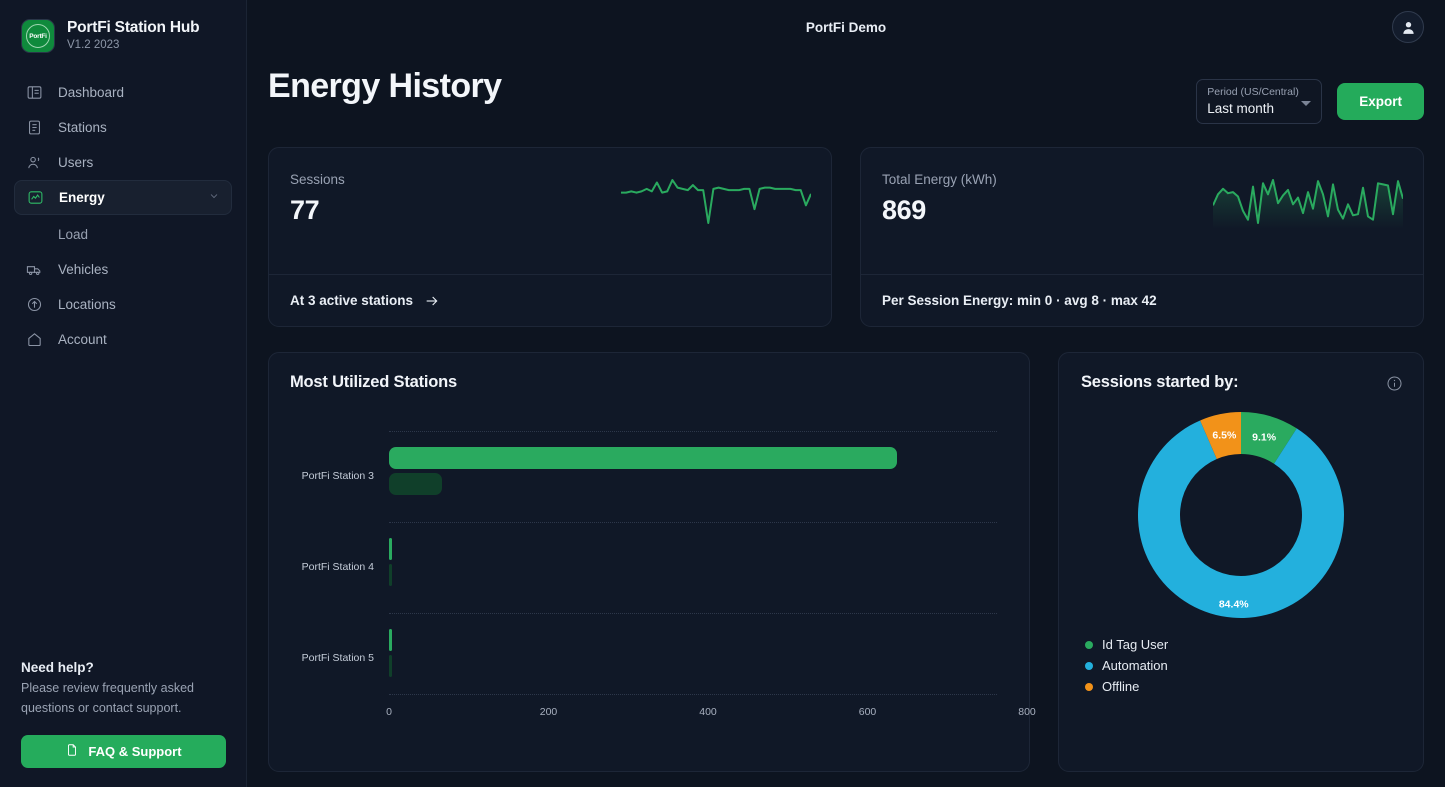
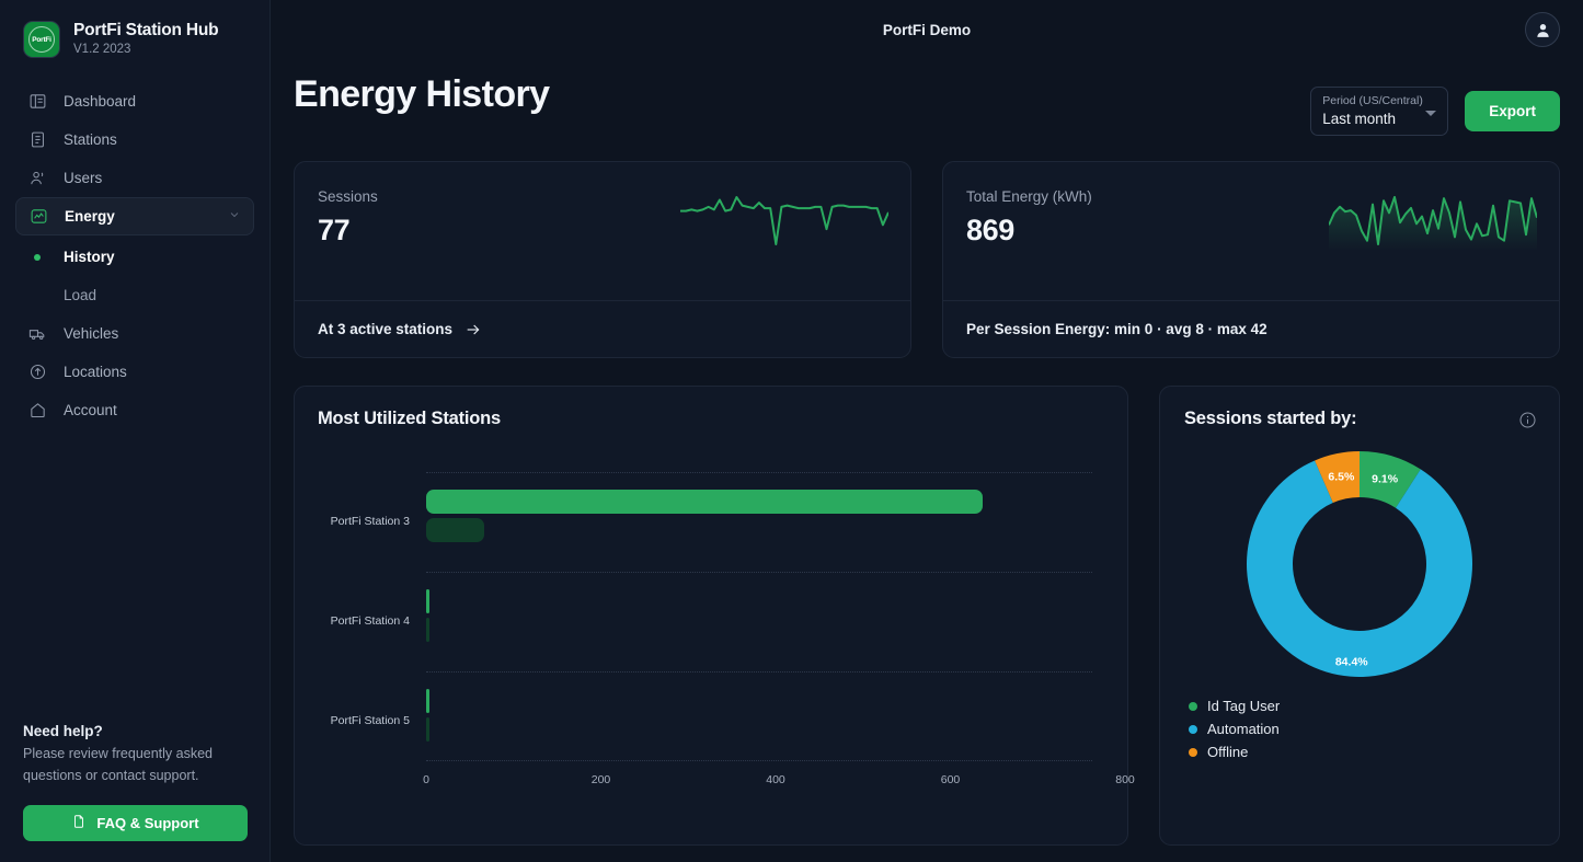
  PortFi Station Hub
  V1.2 2023
  Dashboard
  Stations
  Users
  Energy
+ History
  Load
  Vehicles
  Locations
  Account
  Need help?
  Please review frequently asked questions or contact support.
  FAQ & Support
  PortFi Demo
  Energy History
  Period (US/Central)
  Last month
  Export
  Sessions
  77
  At 3 active stations
  Total Energy (kWh)
  869
  Per Session Energy: min 0 · avg 8 · max 42
  Most Utilized Stations
  PortFi Station 3
  PortFi Station 4
  PortFi Station 5
  0
  200
  400
  600
  800
  Sessions started by:
  9.1%
  84.4%
  6.5%
  Id Tag User
  Automation
  Offline
